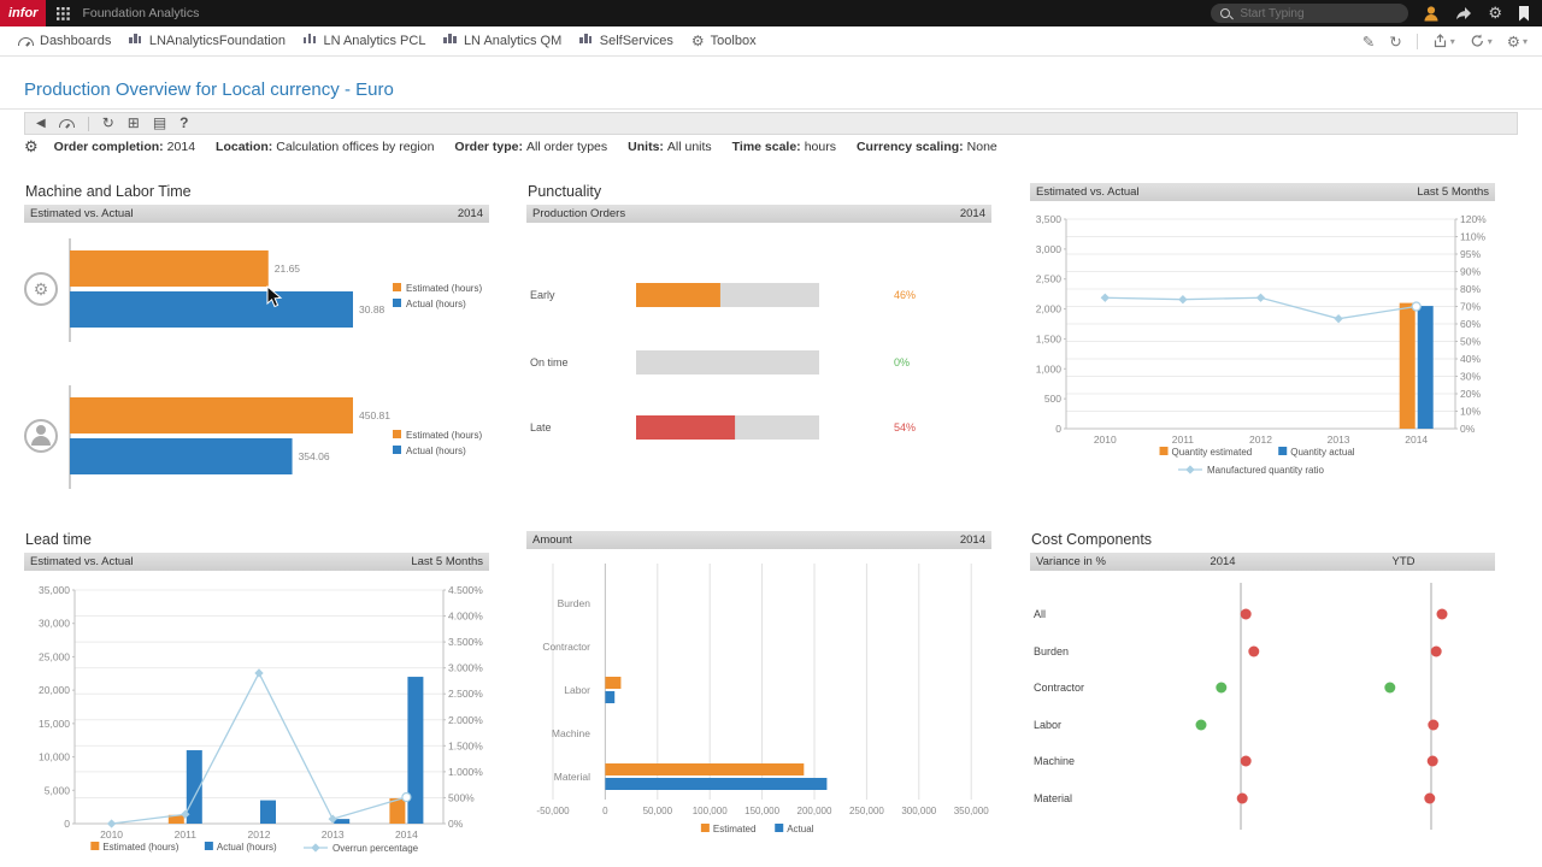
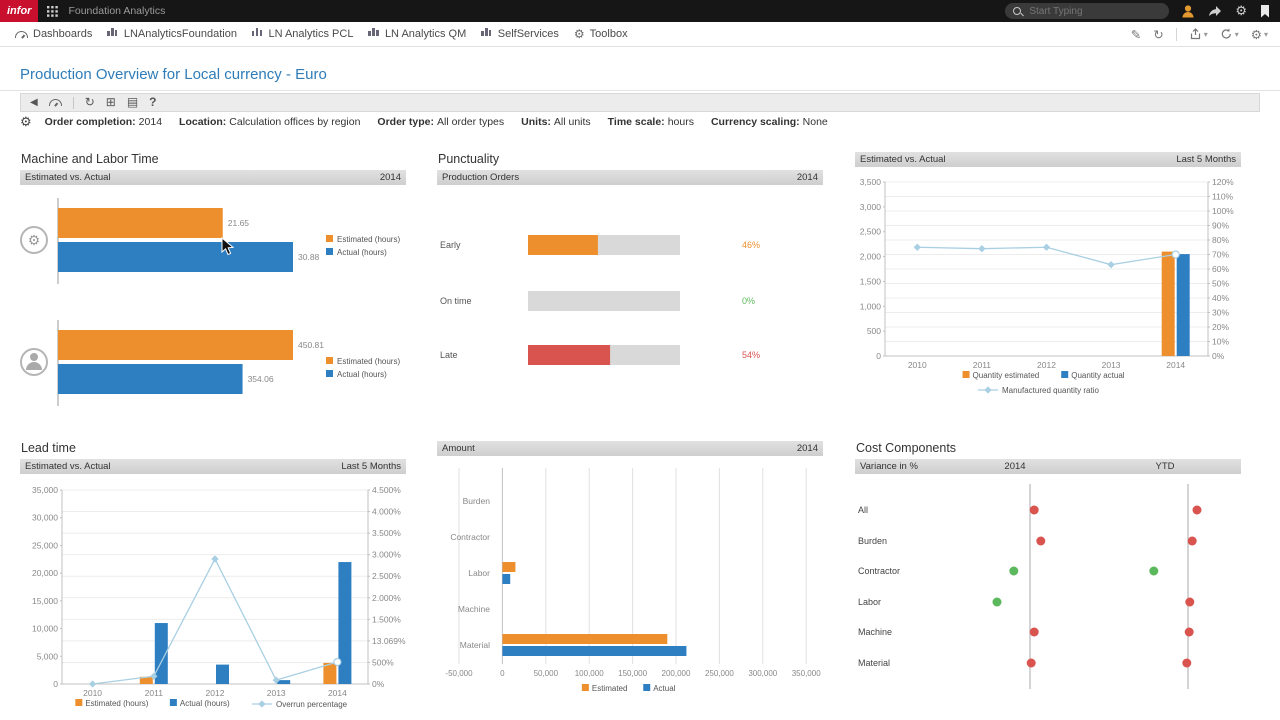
  infor
  Foundation Analytics
  Start Typing
  ⚙
  Dashboards
  LNAnalyticsFoundation
  LN Analytics PCL
  LN Analytics QM
  SelfServices
  ⚙
  Toolbox
  ✎
  ↻
  ▾
  ▾
  ⚙
  ▾
  Production Overview for Local currency - Euro
  ◀
  ↻
  ⊞
  ▤
  ?
  ⚙
  Order completion: 2014
  Location: Calculation offices by region
  Order type: All order types
  Units: All units
  Time scale: hours
  Currency scaling: None
  Machine and Labor Time
  Estimated vs. Actual
  2014
  21.65
  Estimated (hours)
  30.88
  Actual (hours)
  ⚙
  450.81
  Estimated (hours)
  354.06
  Actual (hours)
  Punctuality
  Production Orders
  2014
  Early
  46%
  On time
  0%
  Late
  54%
  Estimated vs. Actual
  Last 5 Months
  0
  500
  1,000
  1,500
  2,000
  2,500
  3,000
  3,500
  0%
  10%
  20%
  30%
  40%
  50%
  60%
  70%
  80%
  90%
- 95%
+ 100%
  110%
  120%
  2010
  2011
  2012
  2013
  2014
  Quantity estimated
  Quantity actual
  Manufactured quantity ratio
  Lead time
  Estimated vs. Actual
  Last 5 Months
  0
  5,000
  10,000
  15,000
  20,000
  25,000
  30,000
  35,000
  0%
  500%
- 1.000%
+ 13.069%
  1.500%
  2.000%
  2.500%
  3.000%
  3.500%
  4.000%
  4.500%
  2010
  2011
  2012
  2013
  2014
  Estimated (hours)
  Actual (hours)
  Overrun percentage
  Amount
  2014
  -50,000
  0
  50,000
  100,000
  150,000
  200,000
  250,000
  300,000
  350,000
  Burden
  Contractor
  Labor
  Machine
  Material
  Estimated
  Actual
  Cost Components
  Variance in %
  2014
  YTD
  All
  Burden
  Contractor
  Labor
  Machine
  Material
